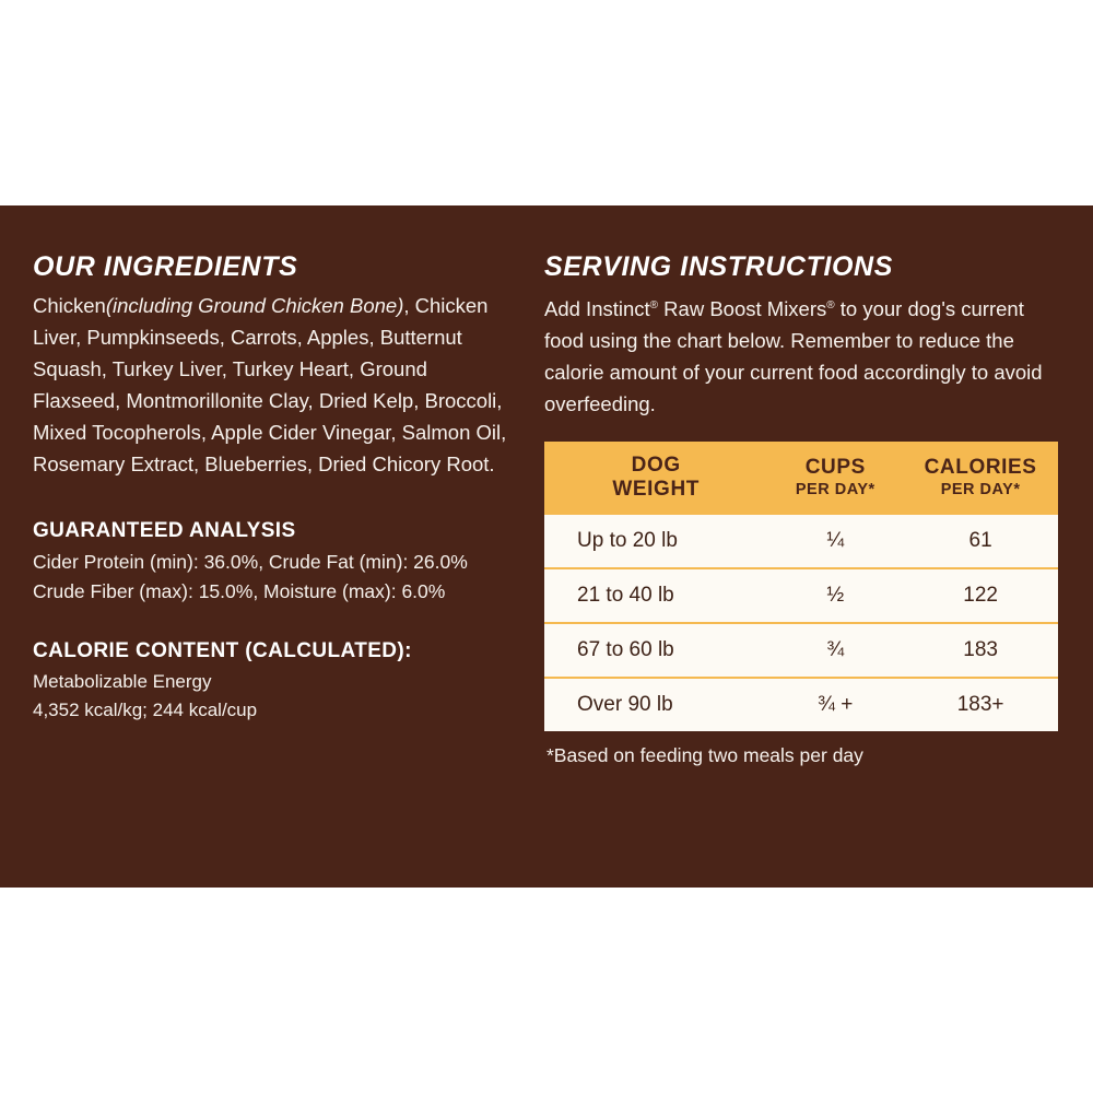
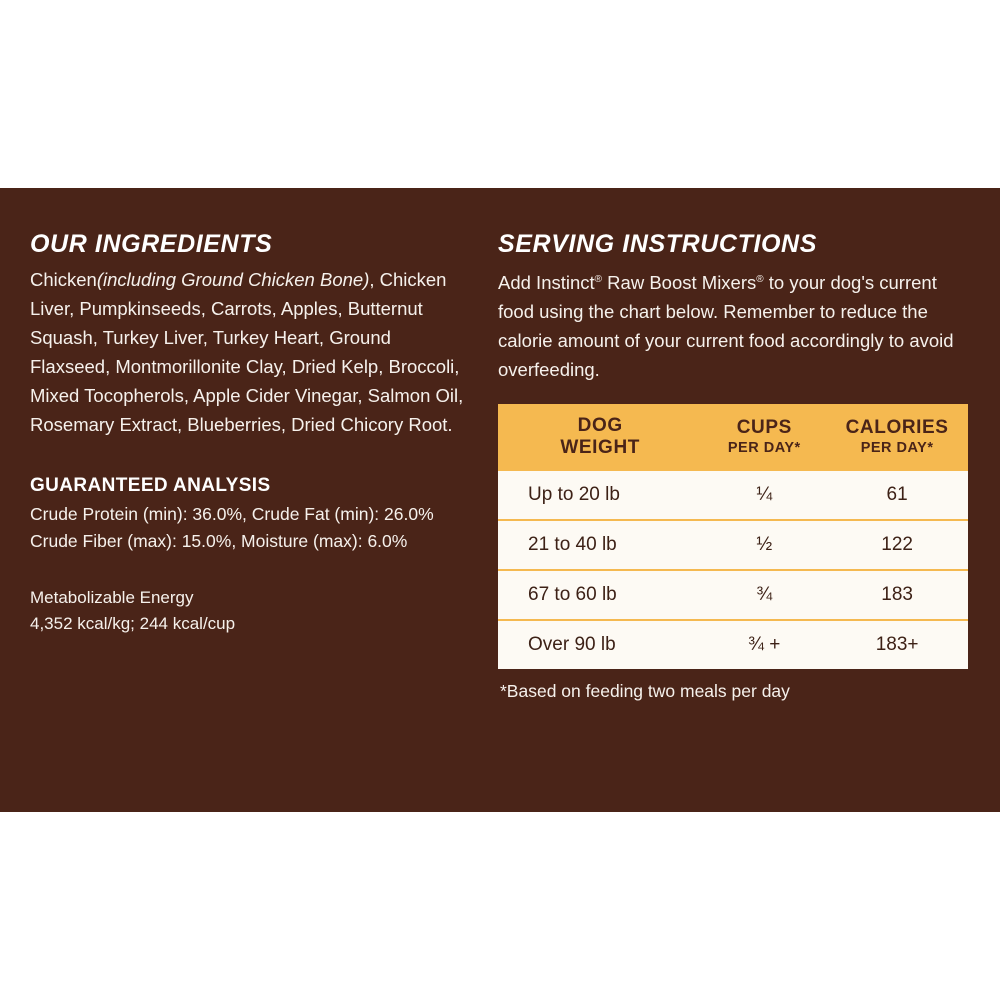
  OUR INGREDIENTS
  Chicken(including Ground Chicken Bone), Chicken Liver, Pumpkinseeds, Carrots, Apples, Butternut Squash, Turkey Liver, Turkey Heart, Ground Flaxseed, Montmorillonite Clay, Dried Kelp, Broccoli, Mixed Tocopherols, Apple Cider Vinegar, Salmon Oil, Rosemary Extract, Blueberries, Dried Chicory Root.
  GUARANTEED ANALYSIS
- Cider Protein (min): 36.0%, Crude Fat (min): 26.0%
+ Crude Protein (min): 36.0%, Crude Fat (min): 26.0%
  Crude Fiber (max): 15.0%, Moisture (max): 6.0%
- CALORIE CONTENT (CALCULATED):
  Metabolizable Energy
  4,352 kcal/kg; 244 kcal/cup
  SERVING INSTRUCTIONS
  Add Instinct® Raw Boost Mixers® to your dog's current food using the chart below. Remember to reduce the calorie amount of your current food accordingly to avoid overfeeding.
  DOG WEIGHT	CUPS PER DAY*	CALORIES PER DAY*
  Up to 20 lb	¼	61
  21 to 40 lb	½	122
  67 to 60 lb	¾	183
  Over 90 lb	¾ +	183+
  *Based on feeding two meals per day
